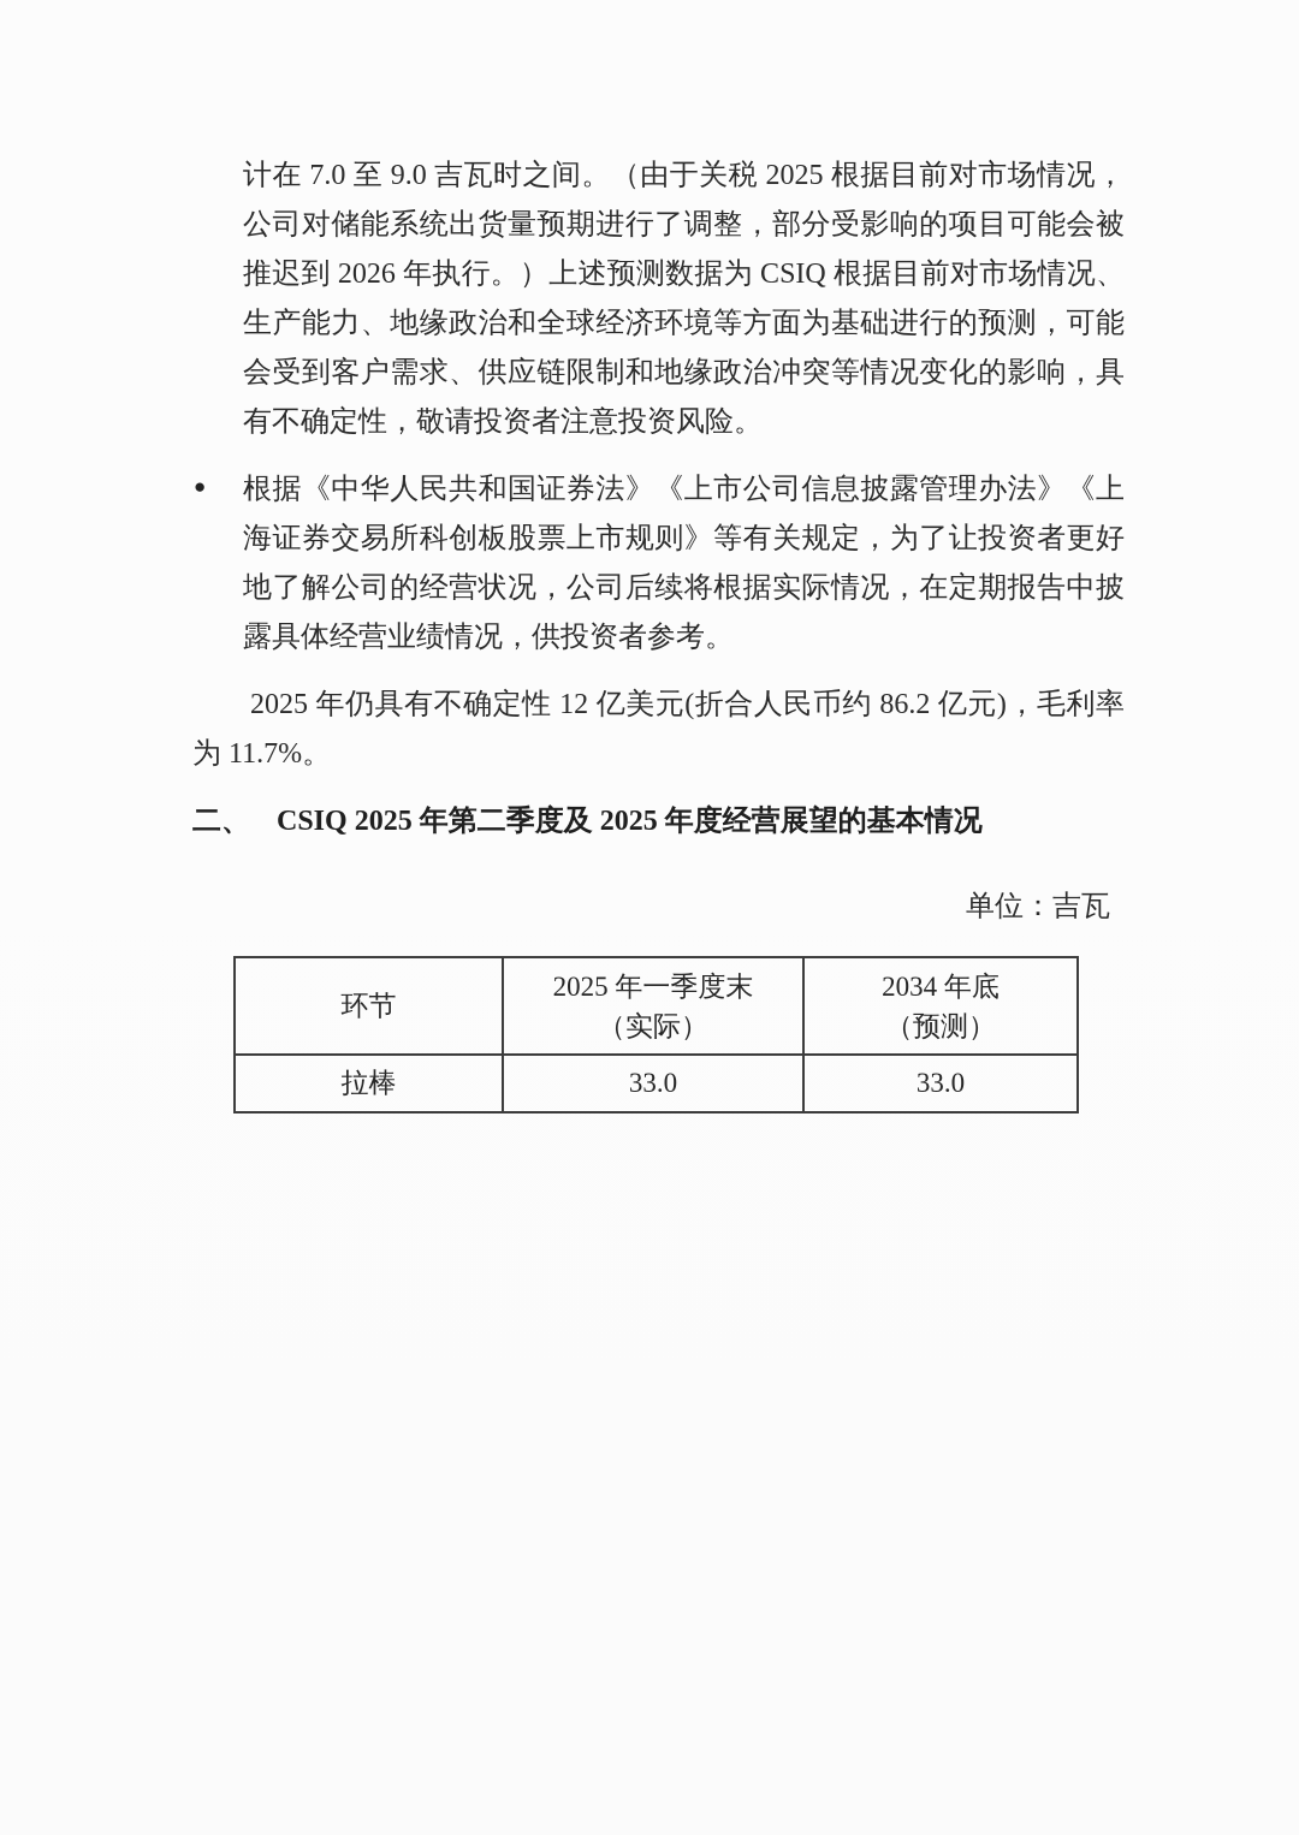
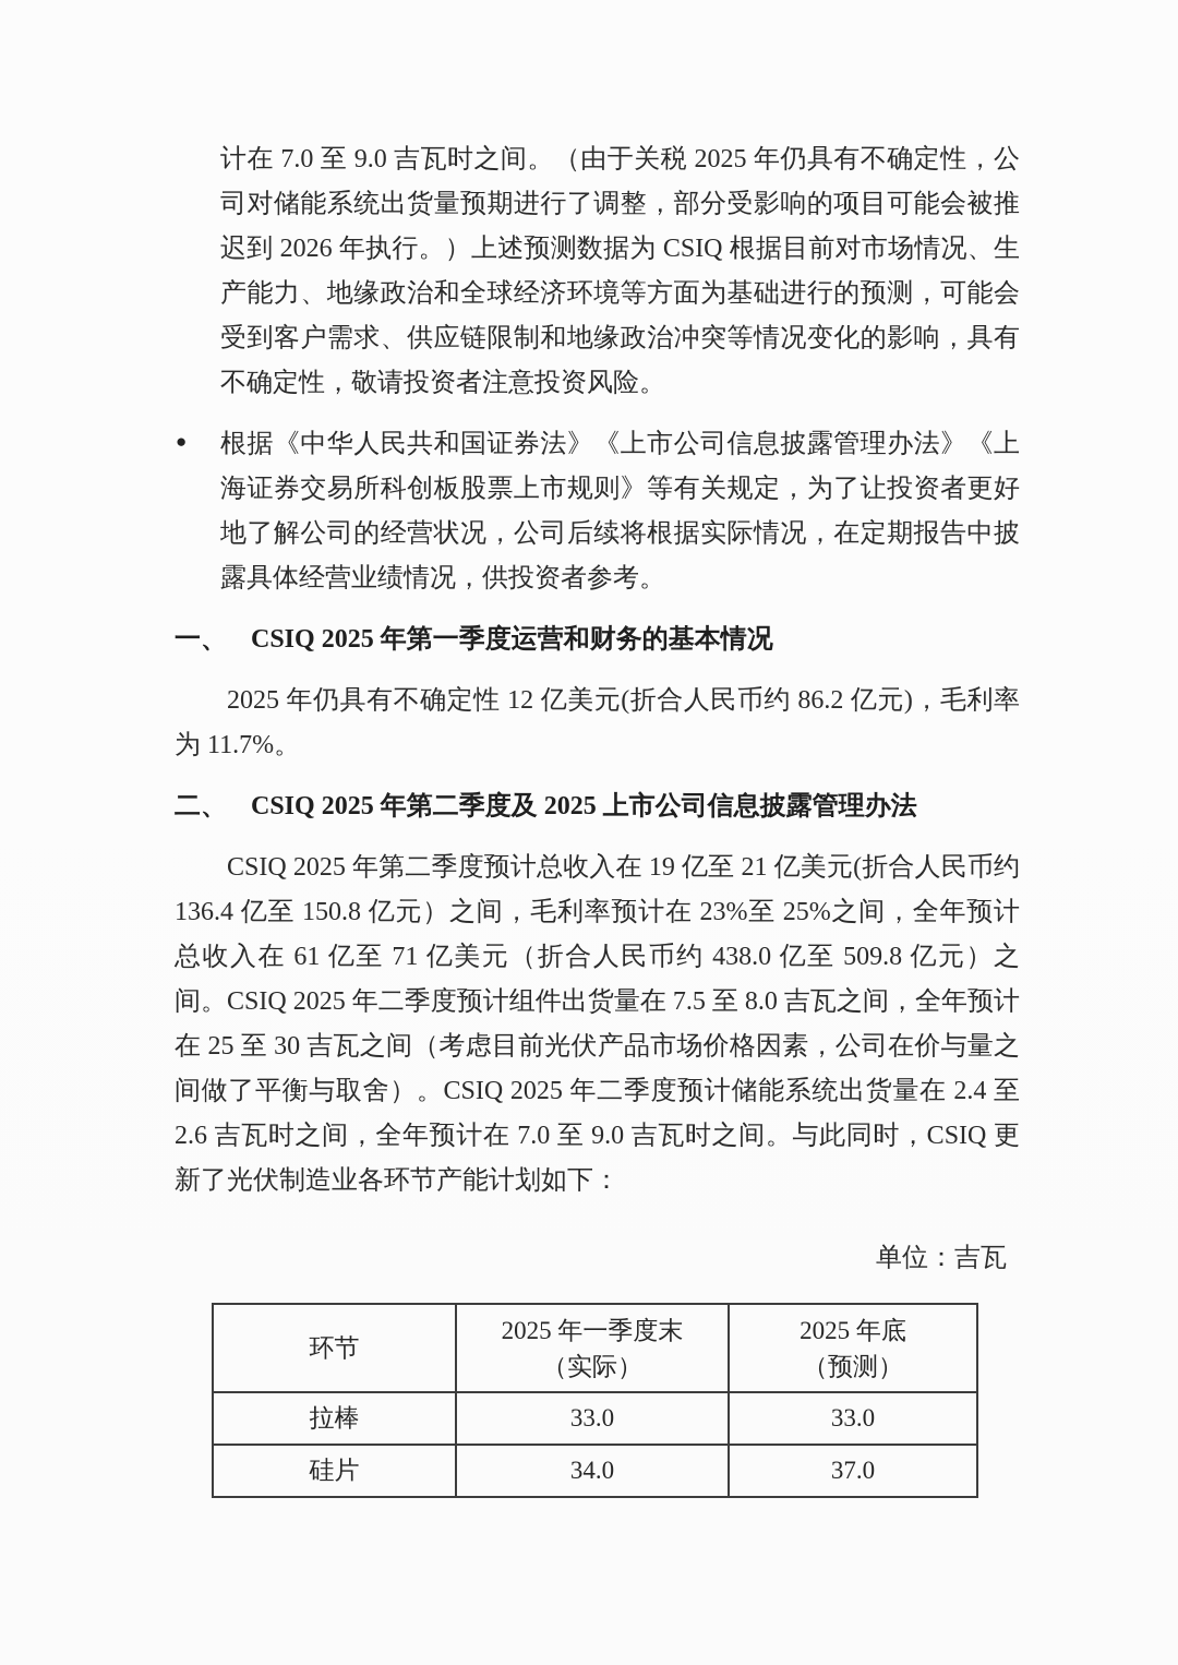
- 计在 7.0 至 9.0 吉瓦时之间。（由于关税 2025 根据目前对市场情况，公司对储能系统出货量预期进行了调整，部分受影响的项目可能会被推迟到 2026 年执行。）上述预测数据为 CSIQ 根据目前对市场情况、生产能力、地缘政治和全球经济环境等方面为基础进行的预测，可能会受到客户需求、供应链限制和地缘政治冲突等情况变化的影响，具有不确定性，敬请投资者注意投资风险。
+ 计在 7.0 至 9.0 吉瓦时之间。（由于关税 2025 年仍具有不确定性，公司对储能系统出货量预期进行了调整，部分受影响的项目可能会被推迟到 2026 年执行。）上述预测数据为 CSIQ 根据目前对市场情况、生产能力、地缘政治和全球经济环境等方面为基础进行的预测，可能会受到客户需求、供应链限制和地缘政治冲突等情况变化的影响，具有不确定性，敬请投资者注意投资风险。
  ●
  根据《中华人民共和国证券法》《上市公司信息披露管理办法》《上海证券交易所科创板股票上市规则》等有关规定，为了让投资者更好地了解公司的经营状况，公司后续将根据实际情况，在定期报告中披露具体经营业绩情况，供投资者参考。
+ 一、
+ CSIQ 2025 年第一季度运营和财务的基本情况
  2025 年仍具有不确定性 12 亿美元(折合人民币约 86.2 亿元)，毛利率为 11.7%。
  二、
- CSIQ 2025 年第二季度及 2025 年度经营展望的基本情况
+ CSIQ 2025 年第二季度及 2025 上市公司信息披露管理办法
+ CSIQ 2025 年第二季度预计总收入在 19 亿至 21 亿美元(折合人民币约 136.4 亿至 150.8 亿元）之间，毛利率预计在 23%至 25%之间，全年预计总收入在 61 亿至 71 亿美元（折合人民币约 438.0 亿至 509.8 亿元）之间。CSIQ 2025 年二季度预计组件出货量在 7.5 至 8.0 吉瓦之间，全年预计在 25 至 30 吉瓦之间（考虑目前光伏产品市场价格因素，公司在价与量之间做了平衡与取舍）。CSIQ 2025 年二季度预计储能系统出货量在 2.4 至 2.6 吉瓦时之间，全年预计在 7.0 至 9.0 吉瓦时之间。与此同时，CSIQ 更新了光伏制造业各环节产能计划如下：
  单位：吉瓦
- 环节	2025 年一季度末 （实际）	2034 年底 （预测）
+ 环节	2025 年一季度末 （实际）	2025 年底 （预测）
  拉棒	33.0	33.0
+ 硅片	34.0	37.0
